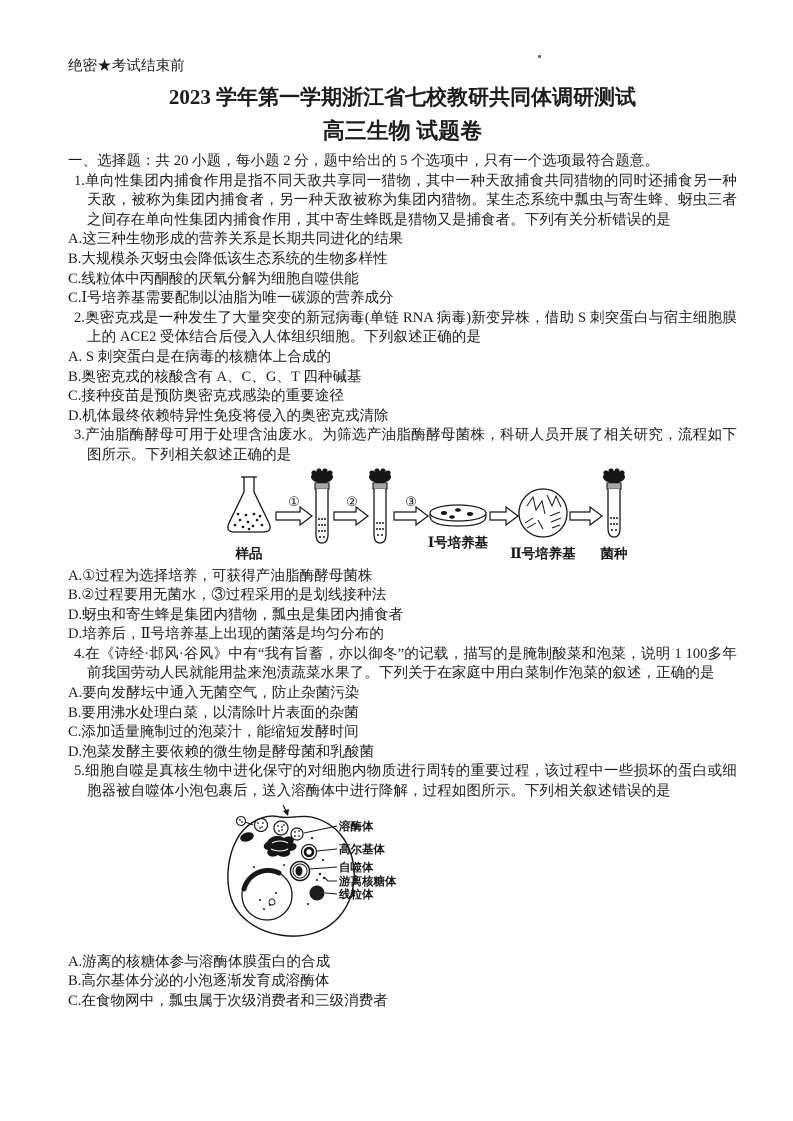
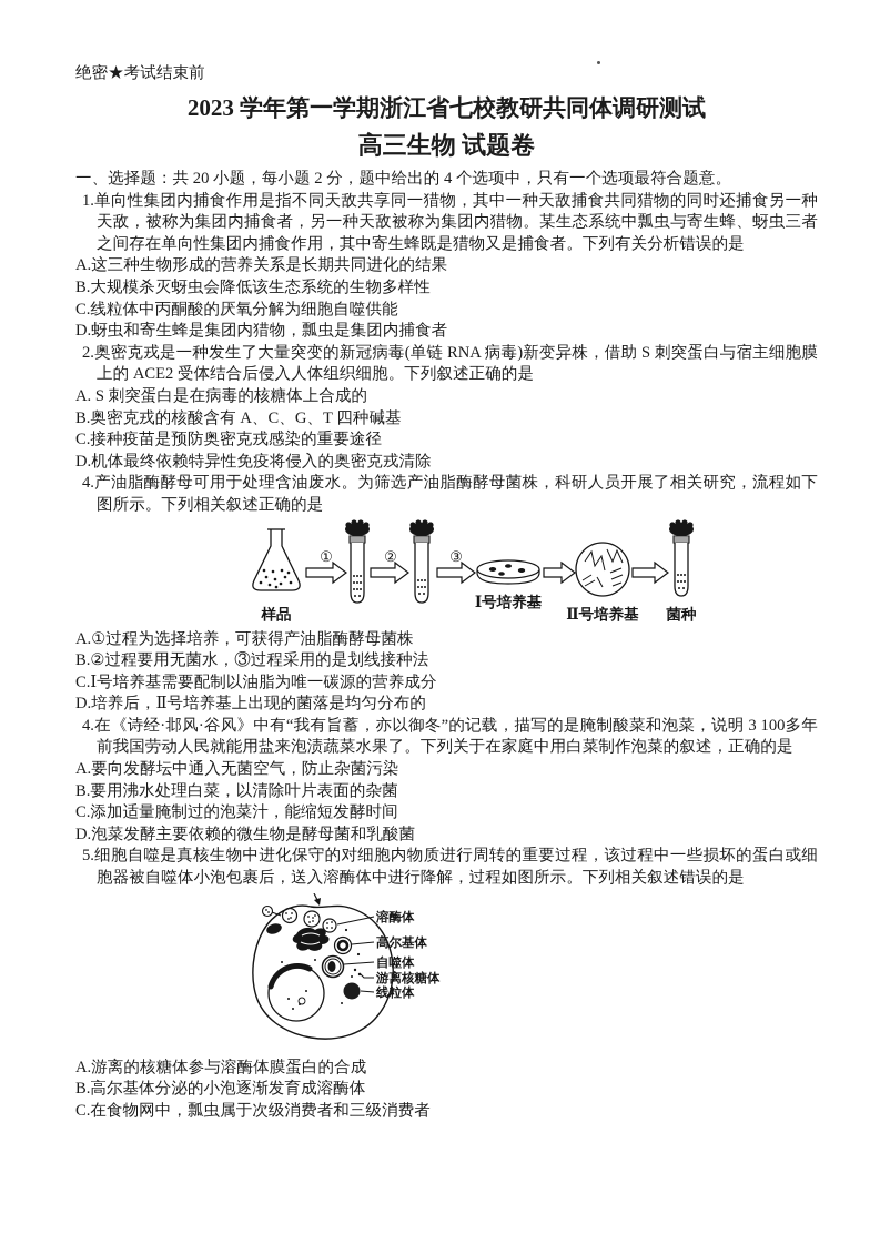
  绝密★考试结束前
  2023 学年第一学期浙江省七校教研共同体调研测试
  高三生物 试题卷
- 一、选择题：共 20 小题，每小题 2 分，题中给出的 5 个选项中，只有一个选项最符合题意。
+ 一、选择题：共 20 小题，每小题 2 分，题中给出的 4 个选项中，只有一个选项最符合题意。
  1.单向性集团内捕食作用是指不同天敌共享同一猎物，其中一种天敌捕食共同猎物的同时还捕食另一种天敌，被称为集团内捕食者，另一种天敌被称为集团内猎物。某生态系统中瓢虫与寄生蜂、蚜虫三者之间存在单向性集团内捕食作用，其中寄生蜂既是猎物又是捕食者。下列有关分析错误的是
  A.这三种生物形成的营养关系是长期共同进化的结果
  B.大规模杀灭蚜虫会降低该生态系统的生物多样性
  C.线粒体中丙酮酸的厌氧分解为细胞自噬供能
- C.Ⅰ号培养基需要配制以油脂为唯一碳源的营养成分
+ D.蚜虫和寄生蜂是集团内猎物，瓢虫是集团内捕食者
  2.奥密克戎是一种发生了大量突变的新冠病毒(单链 RNA 病毒)新变异株，借助 S 刺突蛋白与宿主细胞膜上的 ACE2 受体结合后侵入人体组织细胞。下列叙述正确的是
  A. S 刺突蛋白是在病毒的核糖体上合成的
  B.奥密克戎的核酸含有 A、C、G、T 四种碱基
  C.接种疫苗是预防奥密克戎感染的重要途径
  D.机体最终依赖特异性免疫将侵入的奥密克戎清除
- 3.产油脂酶酵母可用于处理含油废水。为筛选产油脂酶酵母菌株，科研人员开展了相关研究，流程如下图所示。下列相关叙述正确的是
+ 4.产油脂酶酵母可用于处理含油废水。为筛选产油脂酶酵母菌株，科研人员开展了相关研究，流程如下图所示。下列相关叙述正确的是
  样品
  ①
  ②
  ③
  Ⅰ号培养基
  Ⅱ号培养基
  菌种
  A.①过程为选择培养，可获得产油脂酶酵母菌株
  B.②过程要用无菌水，③过程采用的是划线接种法
- D.蚜虫和寄生蜂是集团内猎物，瓢虫是集团内捕食者
+ C.Ⅰ号培养基需要配制以油脂为唯一碳源的营养成分
  D.培养后，Ⅱ号培养基上出现的菌落是均匀分布的
- 4.在《诗经·邶风·谷风》中有“我有旨蓄，亦以御冬”的记载，描写的是腌制酸菜和泡菜，说明 1 100多年前我国劳动人民就能用盐来泡渍蔬菜水果了。下列关于在家庭中用白菜制作泡菜的叙述，正确的是
+ 4.在《诗经·邶风·谷风》中有“我有旨蓄，亦以御冬”的记载，描写的是腌制酸菜和泡菜，说明 3 100多年前我国劳动人民就能用盐来泡渍蔬菜水果了。下列关于在家庭中用白菜制作泡菜的叙述，正确的是
  A.要向发酵坛中通入无菌空气，防止杂菌污染
  B.要用沸水处理白菜，以清除叶片表面的杂菌
  C.添加适量腌制过的泡菜汁，能缩短发酵时间
  D.泡菜发酵主要依赖的微生物是酵母菌和乳酸菌
  5.细胞自噬是真核生物中进化保守的对细胞内物质进行周转的重要过程，该过程中一些损坏的蛋白或细胞器被自噬体小泡包裹后，送入溶酶体中进行降解，过程如图所示。下列相关叙述错误的是
  溶酶体
  高尔基体
  自噬体
  游离核糖体
  线粒体
  A.游离的核糖体参与溶酶体膜蛋白的合成
  B.高尔基体分泌的小泡逐渐发育成溶酶体
  C.在食物网中，瓢虫属于次级消费者和三级消费者
